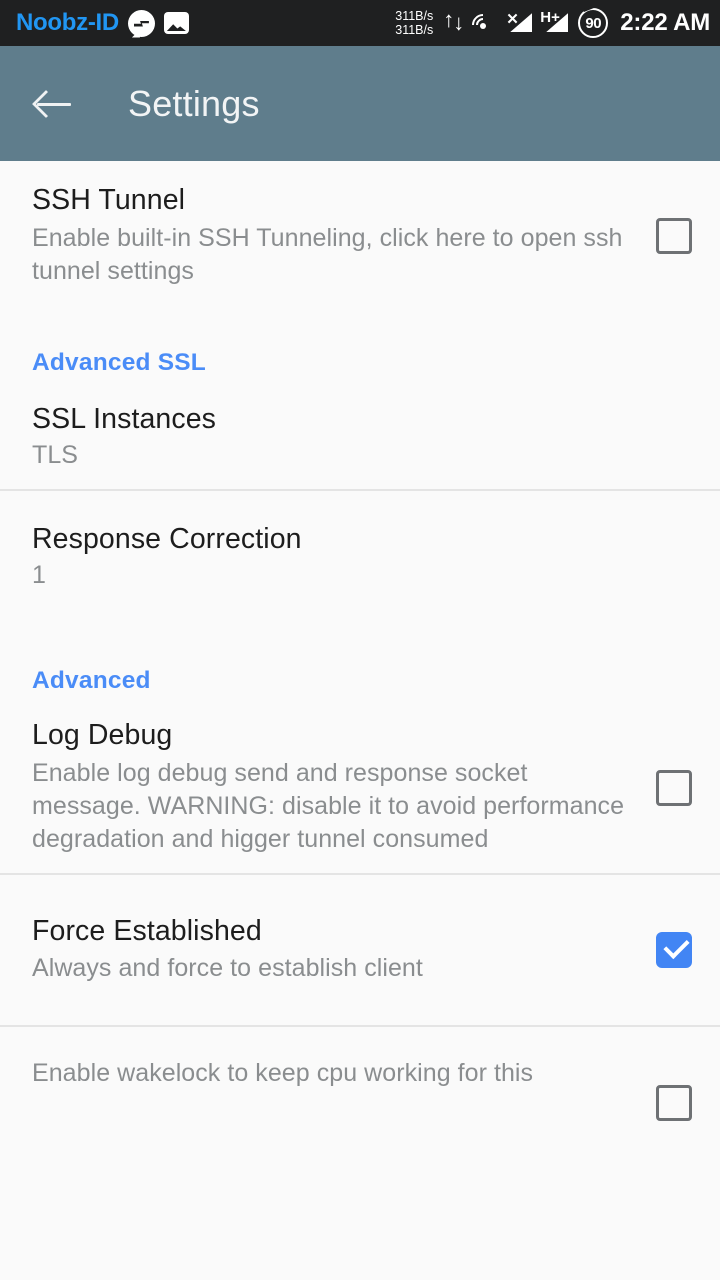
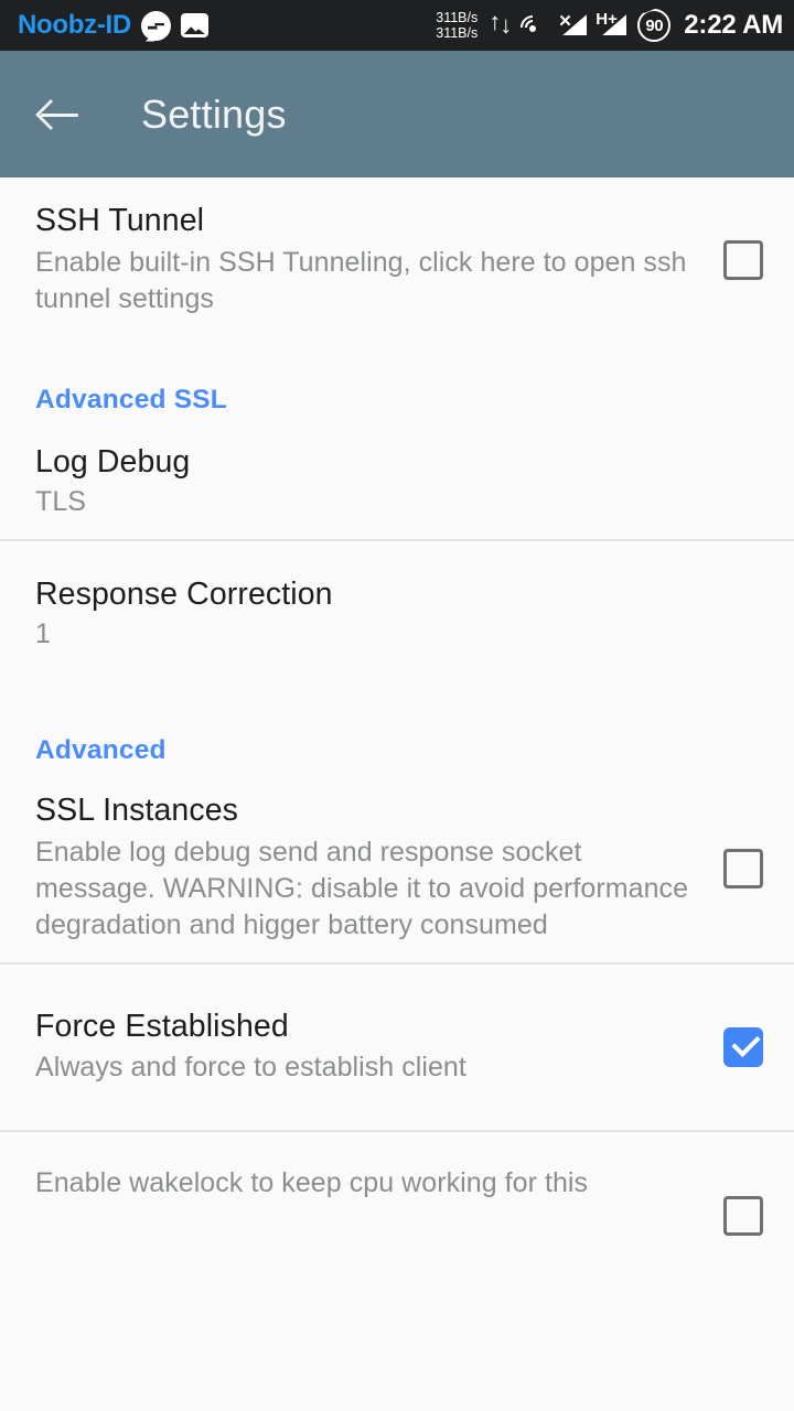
  Noobz-ID
  311B/s
  311B/s
  ↑
  ↓
  ✕
  H+
  90
  2:22 AM
  Settings
  SSH Tunnel
  Enable built-in SSH Tunneling, click here to open ssh tunnel settings
  Advanced SSL
- SSL Instances
+ Log Debug
  TLS
  Response Correction
  1
  Advanced
- Log Debug
+ SSL Instances
- Enable log debug send and response socket message. WARNING: disable it to avoid performance degradation and higger tunnel consumed
+ Enable log debug send and response socket message. WARNING: disable it to avoid performance degradation and higger battery consumed
  Force Established
  Always and force to establish client
  Enable wakelock to keep cpu working for this
